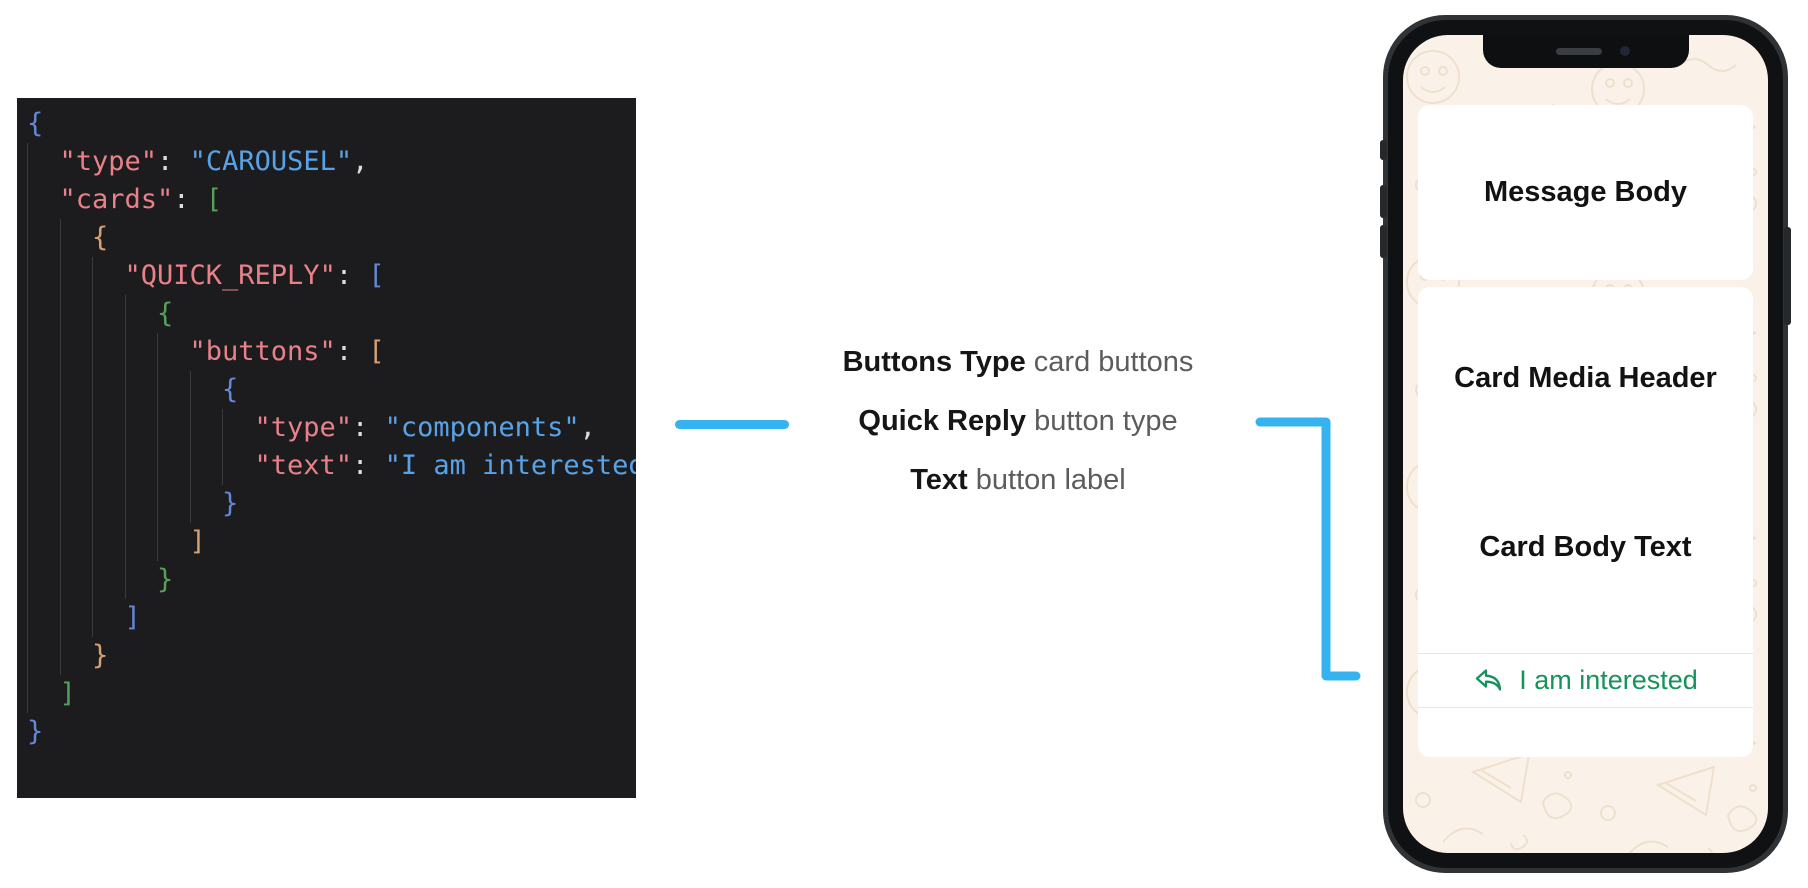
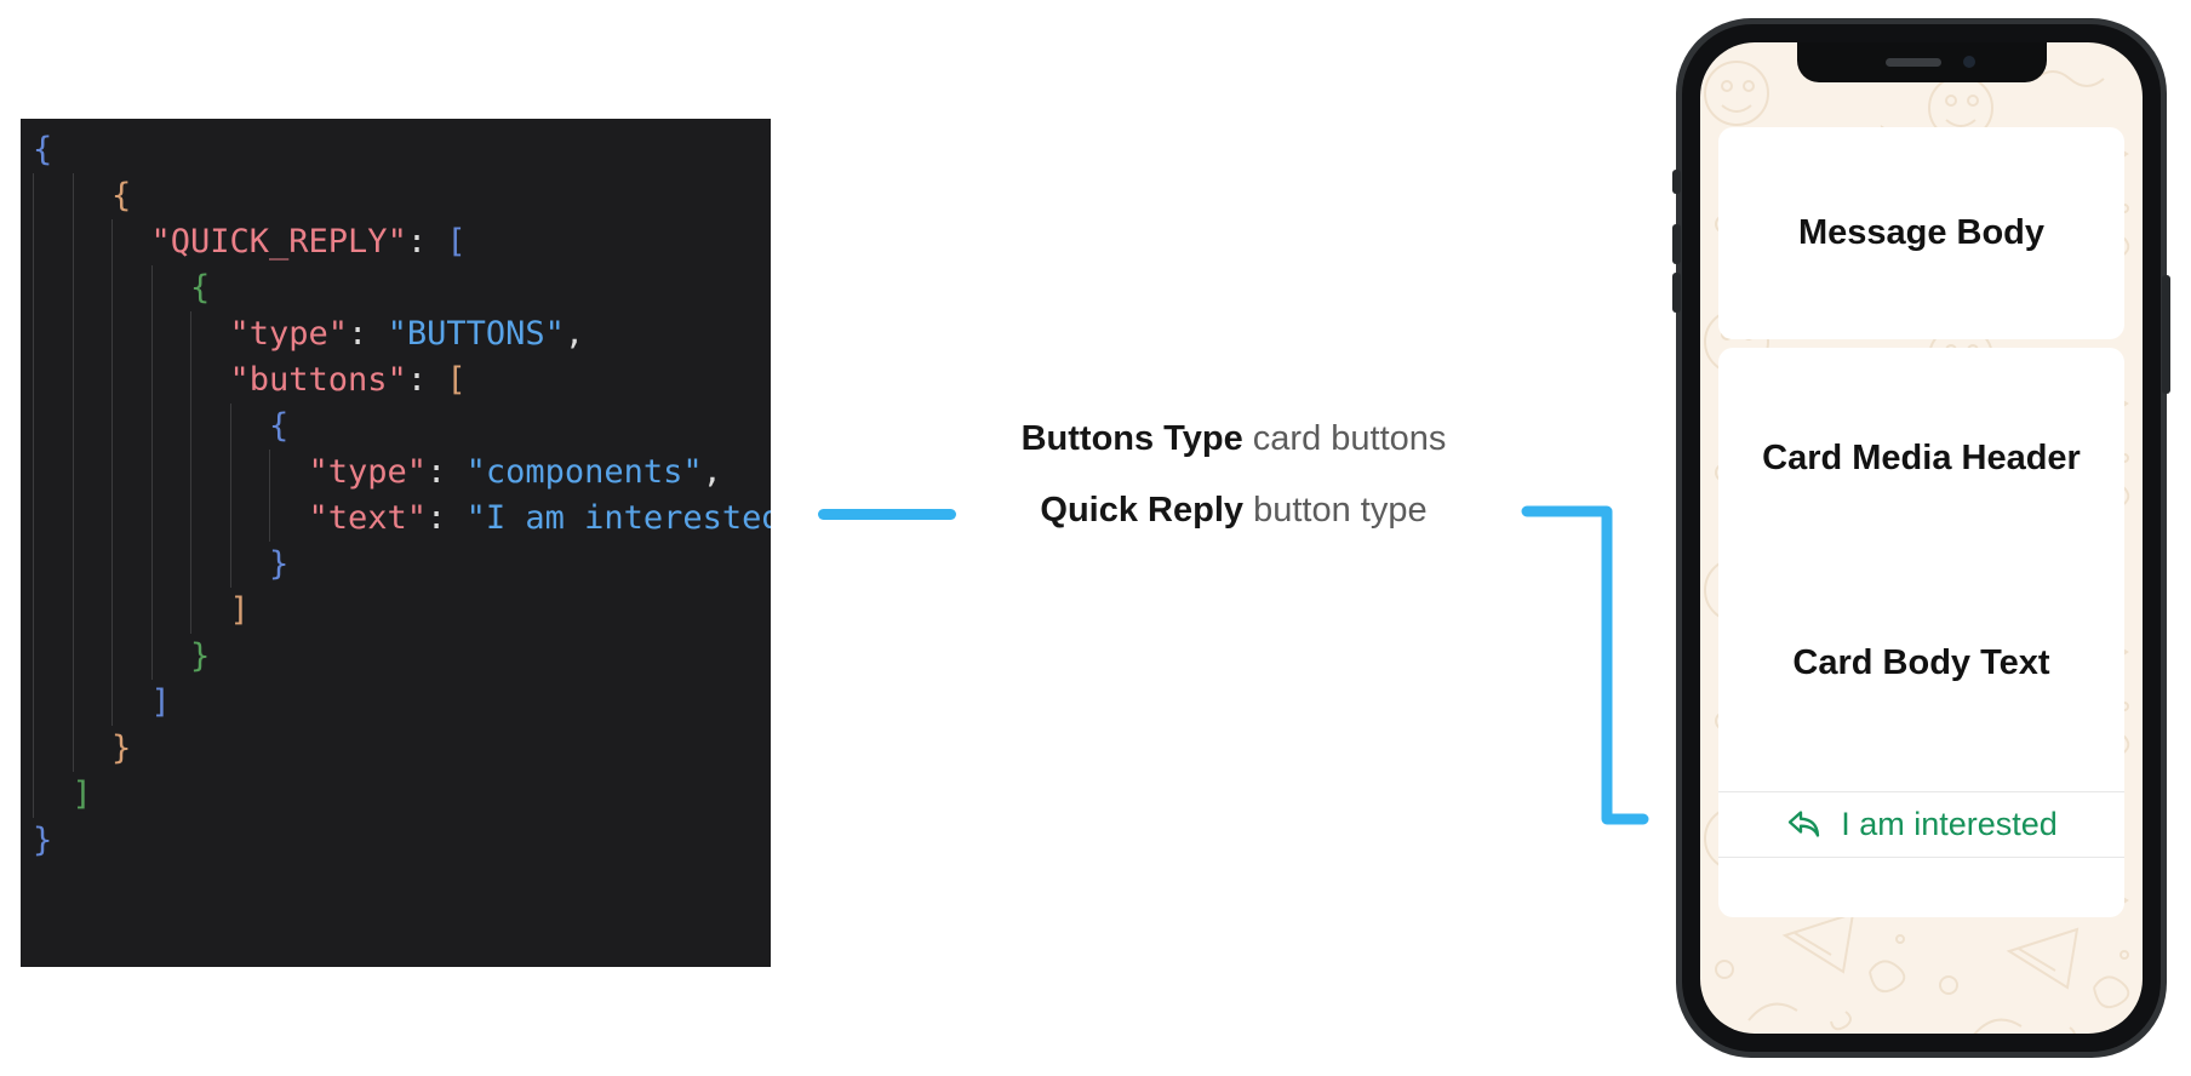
  {
- "type": "CAROUSEL",
- "cards": [
  {
  "QUICK_REPLY": [
  {
+ "type": "BUTTONS",
  "buttons": [
  {
  "type": "components",
  "text": "I am intereste
  }
  ]
  }
  ]
  }
  ]
  }
  Buttons Type card buttons
  Quick Reply button type
- Text button label
  Message Body
  Card Media Header
  Card Body Text
  I am interested
